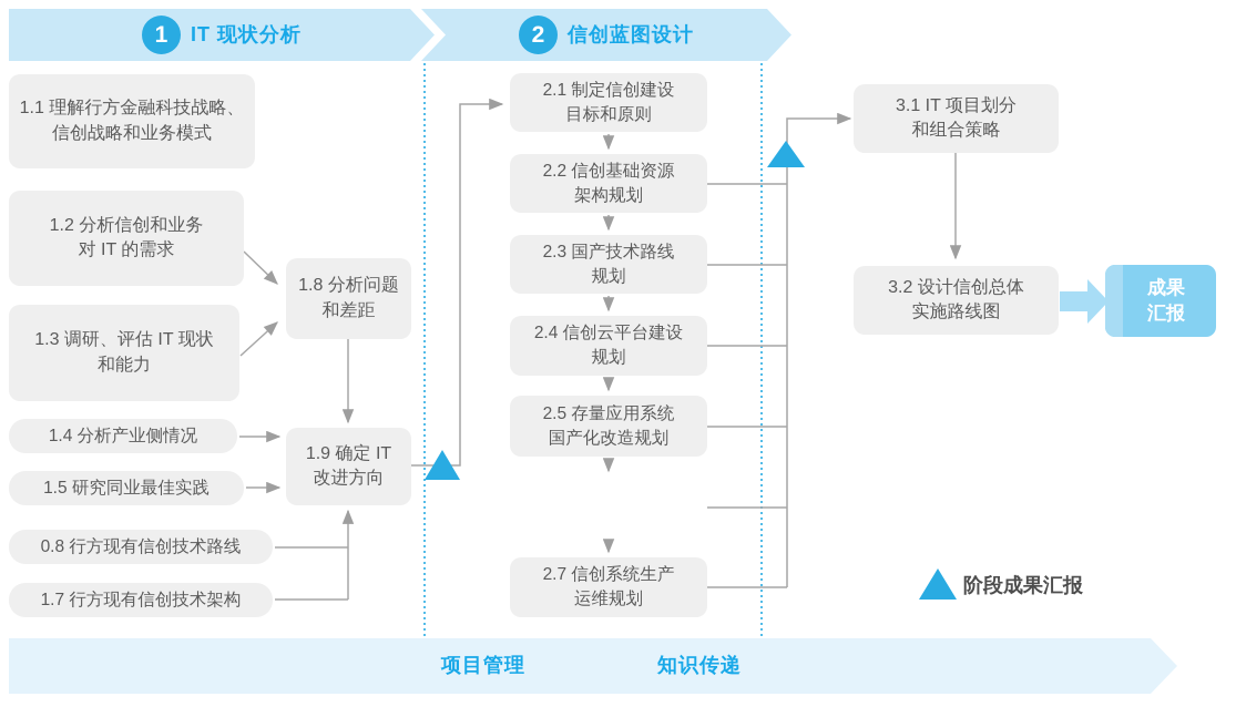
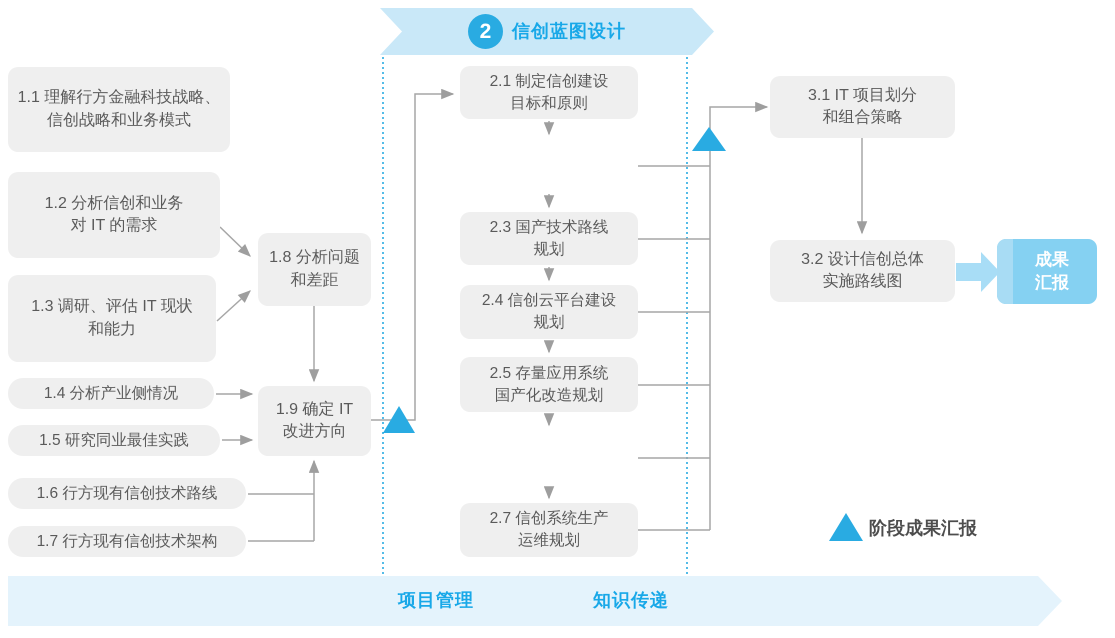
- 1
- IT 现状分析
  2
  信创蓝图设计
  1.1 理解行方金融科技战略、
  信创战略和业务模式
  1.2 分析信创和业务
  对 IT 的需求
  1.3 调研、评估 IT 现状
  和能力
  1.4 分析产业侧情况
  1.5 研究同业最佳实践
- 0.8 行方现有信创技术路线
+ 1.6 行方现有信创技术路线
  1.7 行方现有信创技术架构
  1.8 分析问题
  和差距
  1.9 确定 IT
  改进方向
  2.1 制定信创建设
  目标和原则
- 2.2 信创基础资源
- 架构规划
  2.3 国产技术路线
  规划
  2.4 信创云平台建设
  规划
  2.5 存量应用系统
  国产化改造规划
  2.7 信创系统生产
  运维规划
  3.1 IT 项目划分
  和组合策略
  3.2 设计信创总体
  实施路线图
  成果
  汇报
  阶段成果汇报
  项目管理
  知识传递
